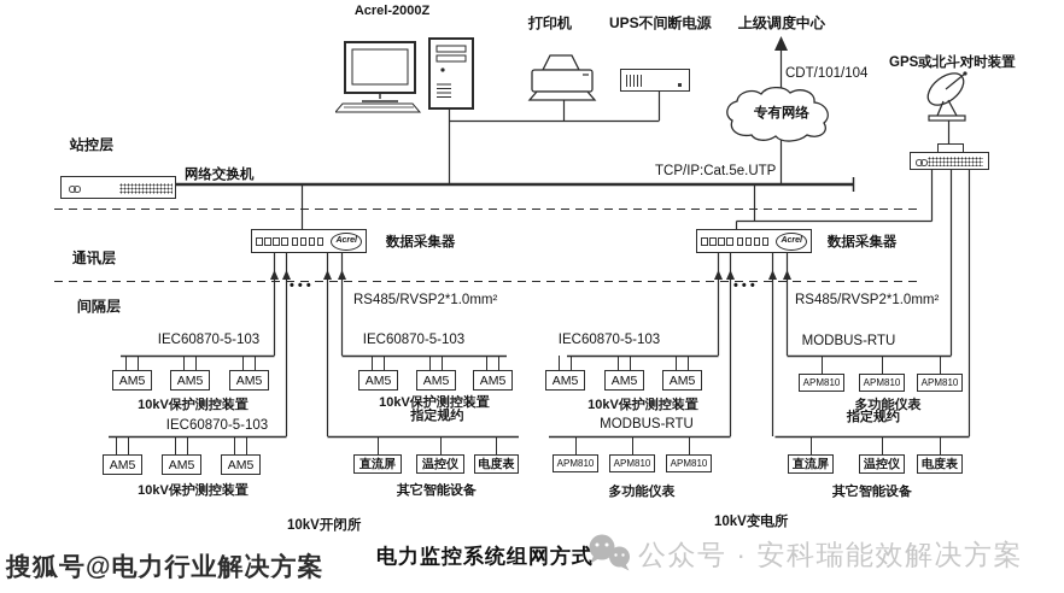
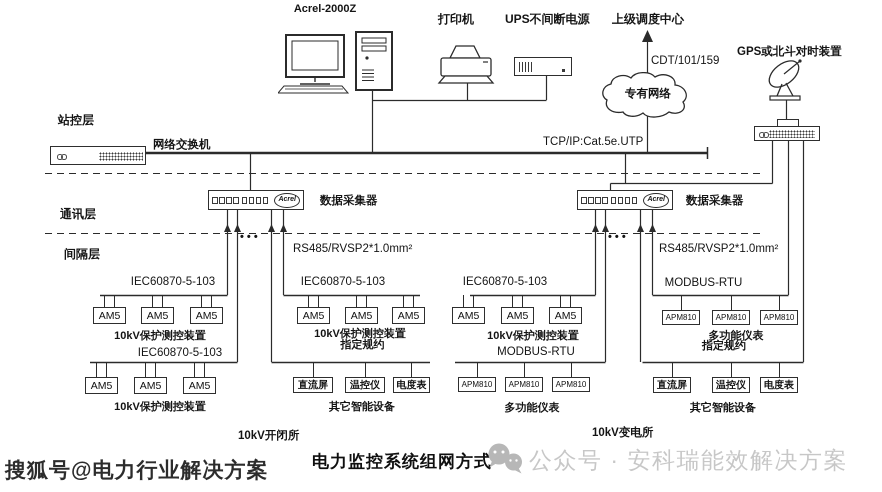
  专有网络
  Acrel-2000Z
  打印机
  UPS不间断电源
  上级调度中心
- CDT/101/104
+ CDT/101/159
  GPS或北斗对时装置
  站控层
  通讯层
  间隔层
  网络交换机
  TCP/IP:Cat.5e.UTP
  数据采集器
  数据采集器
  • • •
  • • •
  RS485/RVSP2*1.0mm²
  RS485/RVSP2*1.0mm²
  IEC60870-5-103
  IEC60870-5-103
  IEC60870-5-103
  MODBUS-RTU
  IEC60870-5-103
  MODBUS-RTU
  AM5
  AM5
  AM5
  AM5
  AM5
  AM5
  AM5
  AM5
  AM5
  APM810
  APM810
  APM810
  10kV保护测控装置
  10kV保护测控装置
  指定规约
  10kV保护测控装置
  多功能仪表
  指定规约
  AM5
  AM5
  AM5
  直流屏
  温控仪
  电度表
  APM810
  APM810
  APM810
  直流屏
  温控仪
  电度表
  10kV保护测控装置
  其它智能设备
  多功能仪表
  其它智能设备
  10kV开闭所
  10kV变电所
  电力监控系统组网方式
  公众号 · 安科瑞能效解决方案
  搜狐号@电力行业解决方案
